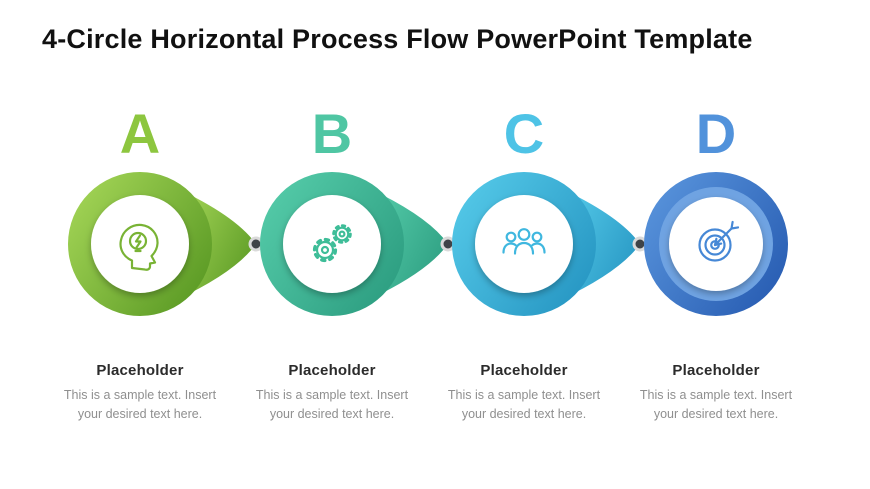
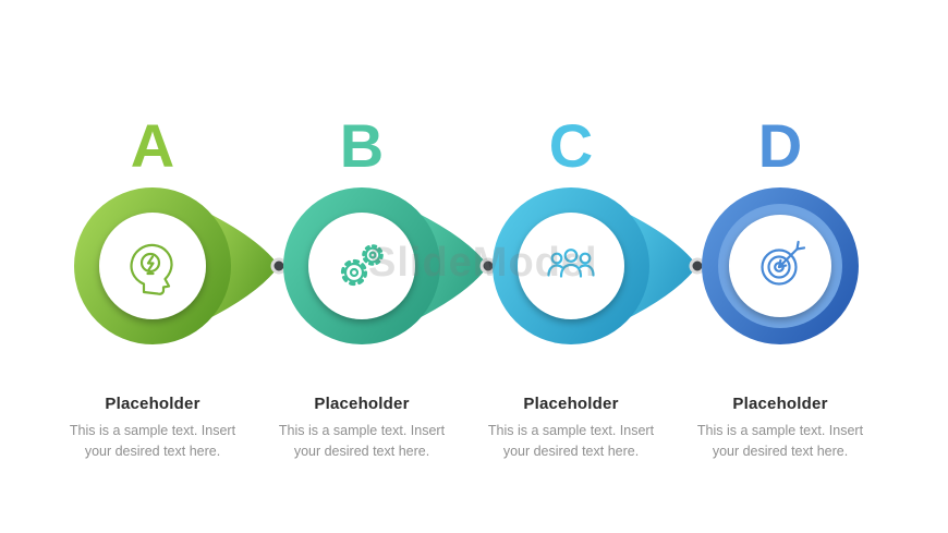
- 4-Circle Horizontal Process Flow PowerPoint Template
  A
  Placeholder
  This is a sample text. Insert your desired text here.
  B
  Placeholder
  This is a sample text. Insert your desired text here.
  C
  Placeholder
  This is a sample text. Insert your desired text here.
  D
  Placeholder
  This is a sample text. Insert your desired text here.
+ SlideModel
